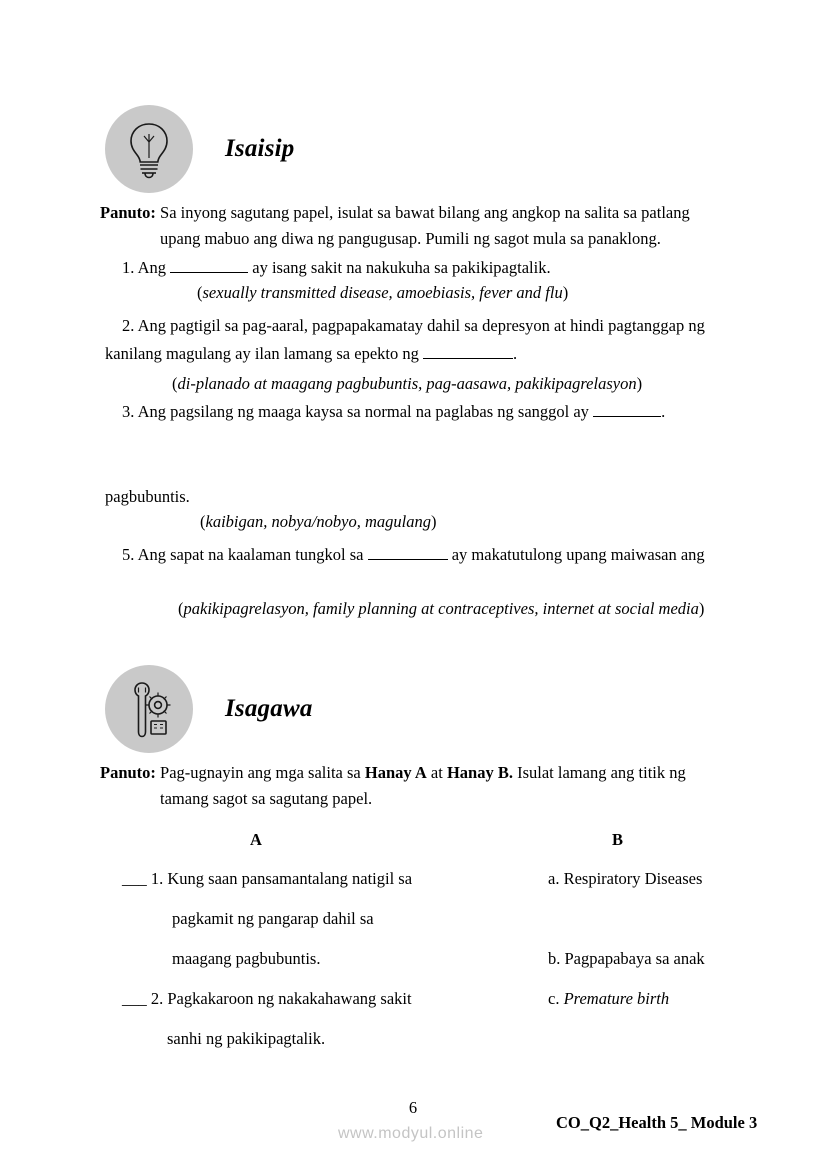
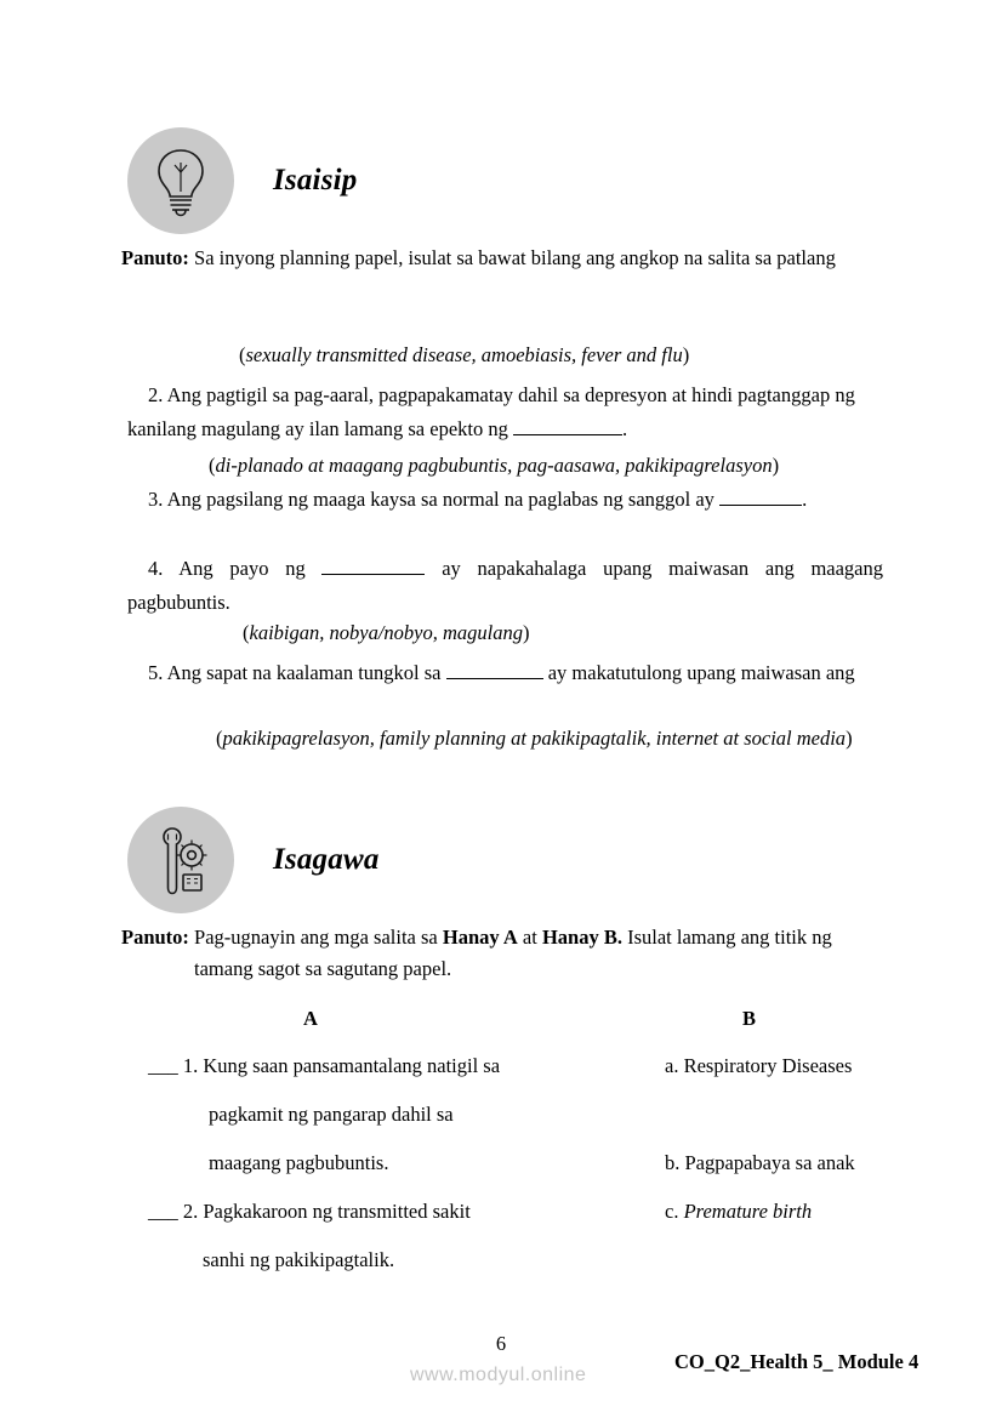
  Isaisip
- Panuto: Sa inyong sagutang papel, isulat sa bawat bilang ang angkop na salita sa patlang
+ Panuto: Sa inyong planning papel, isulat sa bawat bilang ang angkop na salita sa patlang
- upang mabuo ang diwa ng pangugusap. Pumili ng sagot mula sa panaklong.
- 1. Ang ay isang sakit na nakukuha sa pakikipagtalik.
  (sexually transmitted disease, amoebiasis, fever and flu)
  2. Ang pagtigil sa pag-aaral, pagpapakamatay dahil sa depresyon at hindi pagtanggap ng
  kanilang magulang ay ilan lamang sa epekto ng .
  (di-planado at maagang pagbubuntis, pag-aasawa, pakikipagrelasyon)
  3. Ang pagsilang ng maaga kaysa sa normal na paglabas ng sanggol ay .
+ 4. Ang payo ng ay napakahalaga upang maiwasan ang maagang
  pagbubuntis.
  (kaibigan, nobya/nobyo, magulang)
  5. Ang sapat na kaalaman tungkol sa ay makatutulong upang maiwasan ang
- (pakikipagrelasyon, family planning at contraceptives, internet at social media)
+ (pakikipagrelasyon, family planning at pakikipagtalik, internet at social media)
  Isagawa
  Panuto: Pag-ugnayin ang mga salita sa Hanay A at Hanay B. Isulat lamang ang titik ng
  tamang sagot sa sagutang papel.
  A
  B
  ___ 1. Kung saan pansamantalang natigil sa
  pagkamit ng pangarap dahil sa
  maagang pagbubuntis.
- ___ 2. Pagkakaroon ng nakakahawang sakit
+ ___ 2. Pagkakaroon ng transmitted sakit
  sanhi ng pakikipagtalik.
  a. Respiratory Diseases
  b. Pagpapabaya sa anak
  c. Premature birth
  6
  www.modyul.online
- CO_Q2_Health 5_ Module 3
+ CO_Q2_Health 5_ Module 4
